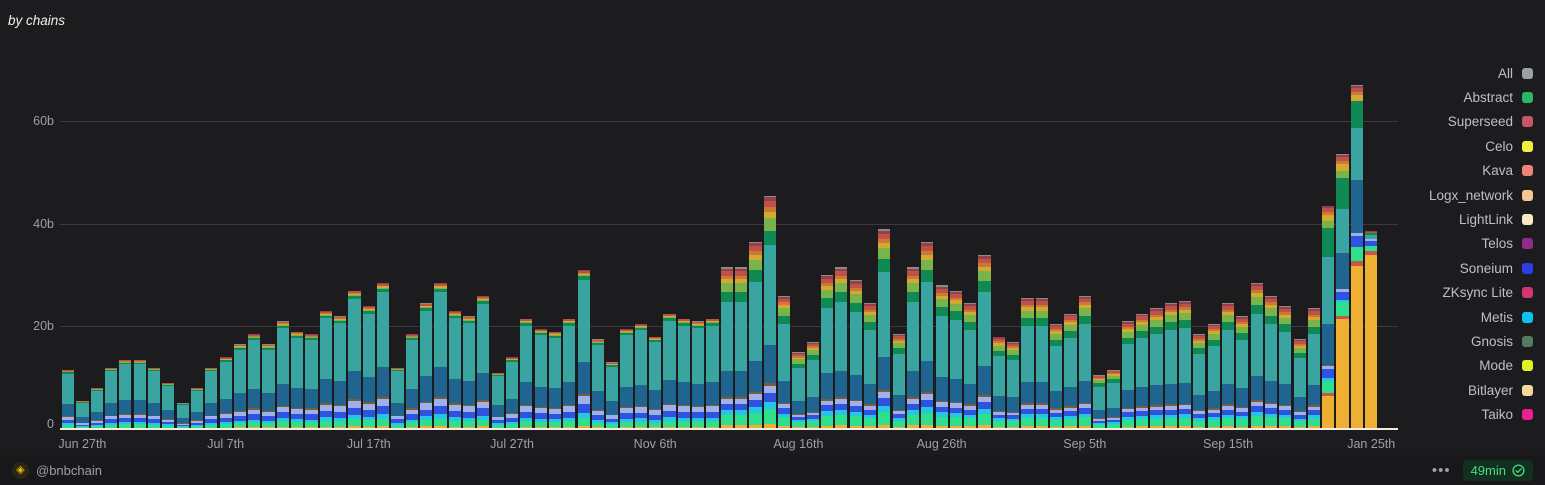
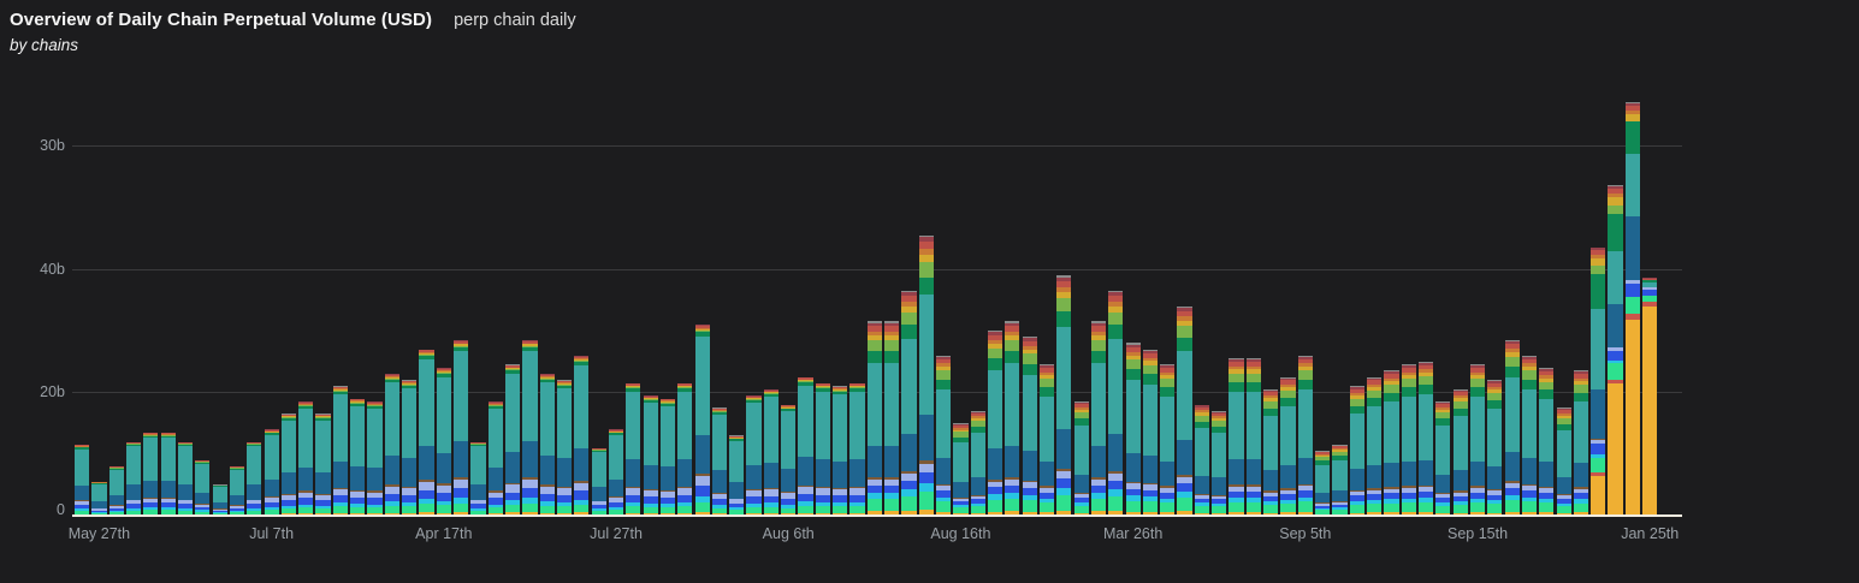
+ Overview of Daily Chain Perpetual Volume (USD)
+ perp chain daily
  by chains
  0
  20b
  40b
- 60b
+ 30b
- Jun 27th
+ May 27th
  Jul 7th
- Jul 17th
+ Apr 17th
  Jul 27th
- Nov 6th
+ Aug 6th
  Aug 16th
- Aug 26th
+ Mar 26th
  Sep 5th
  Sep 15th
  Jan 25th
- All
- Abstract
- Superseed
- Celo
- Kava
- Logx_network
- LightLink
- Telos
- Soneium
- ZKsync Lite
- Metis
- Gnosis
- Mode
- Bitlayer
- Taiko
- ◈
- @bnbchain
- •••
- 49min
